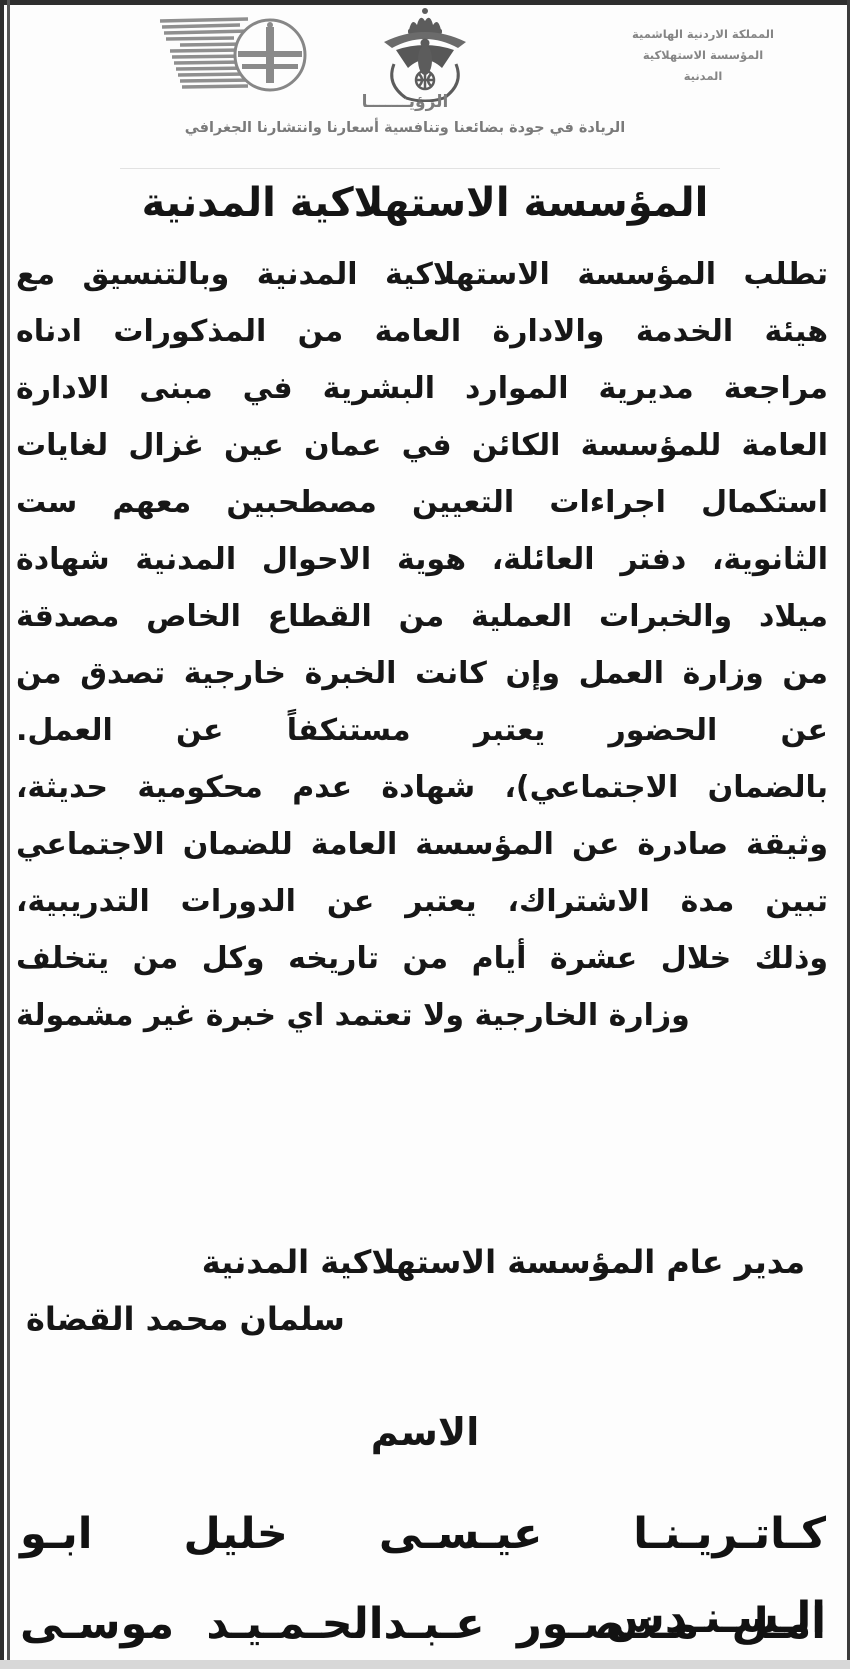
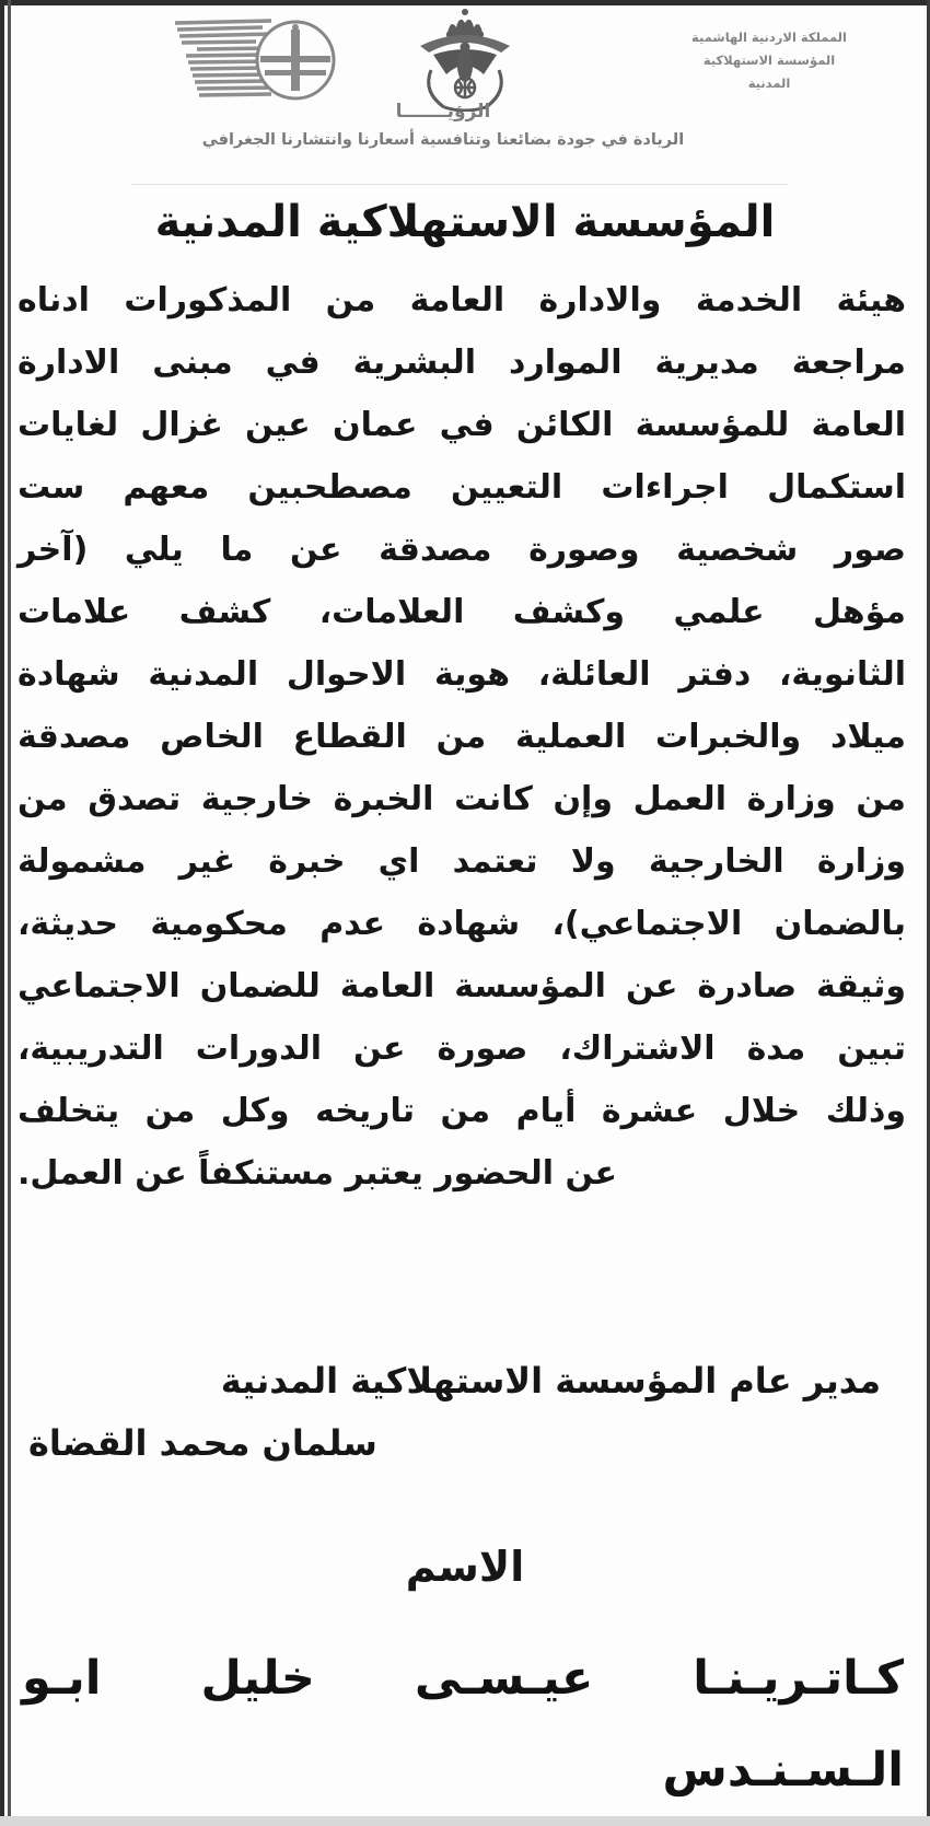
  المملكة الاردنية الهاشمية
  المؤسسة الاستهلاكية المدنية
  الرؤيـــــــا
  الريادة في جودة بضائعنا وتنافسية أسعارنا وانتشارنا الجغرافي
  المؤسسة الاستهلاكية المدنية
- تطلب المؤسسة الاستهلاكية المدنية وبالتنسيق مع
  هيئة الخدمة والادارة العامة من المذكورات ادناه
  مراجعة مديرية الموارد البشرية في مبنى الادارة
  العامة للمؤسسة الكائن في عمان عين غزال لغايات
  استكمال اجراءات التعيين مصطحبين معهم ست
+ صور شخصية وصورة مصدقة عن ما يلي (آخر
+ مؤهل علمي وكشف العلامات، كشف علامات
  الثانوية، دفتر العائلة، هوية الاحوال المدنية شهادة
  ميلاد والخبرات العملية من القطاع الخاص مصدقة
  من وزارة العمل وإن كانت الخبرة خارجية تصدق من
- عن الحضور يعتبر مستنكفاً عن العمل.
+ وزارة الخارجية ولا تعتمد اي خبرة غير مشمولة
  بالضمان الاجتماعي)، شهادة عدم محكومية حديثة،
  وثيقة صادرة عن المؤسسة العامة للضمان الاجتماعي
- تبين مدة الاشتراك، يعتبر عن الدورات التدريبية،
+ تبين مدة الاشتراك، صورة عن الدورات التدريبية،
  وذلك خلال عشرة أيام من تاريخه وكل من يتخلف
- وزارة الخارجية ولا تعتمد اي خبرة غير مشمولة
+ عن الحضور يعتبر مستنكفاً عن العمل.
  مدير عام المؤسسة الاستهلاكية المدنية
  سلمان محمد القضاة
  الاسم
  كـاتـريـنـا عيـسـى خليل ابـو الـسـنـدس
- امـل مـنـصـور عـبـدالحـمـيـد موسـى
